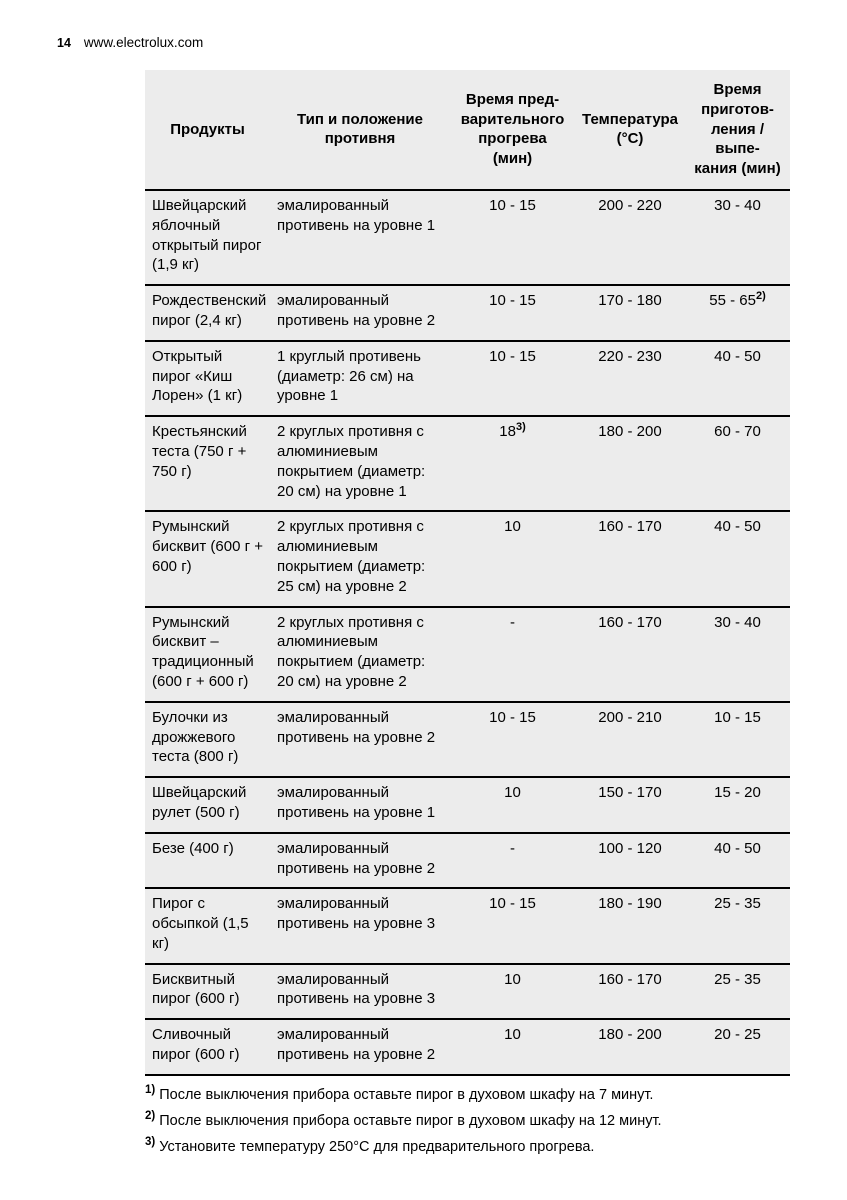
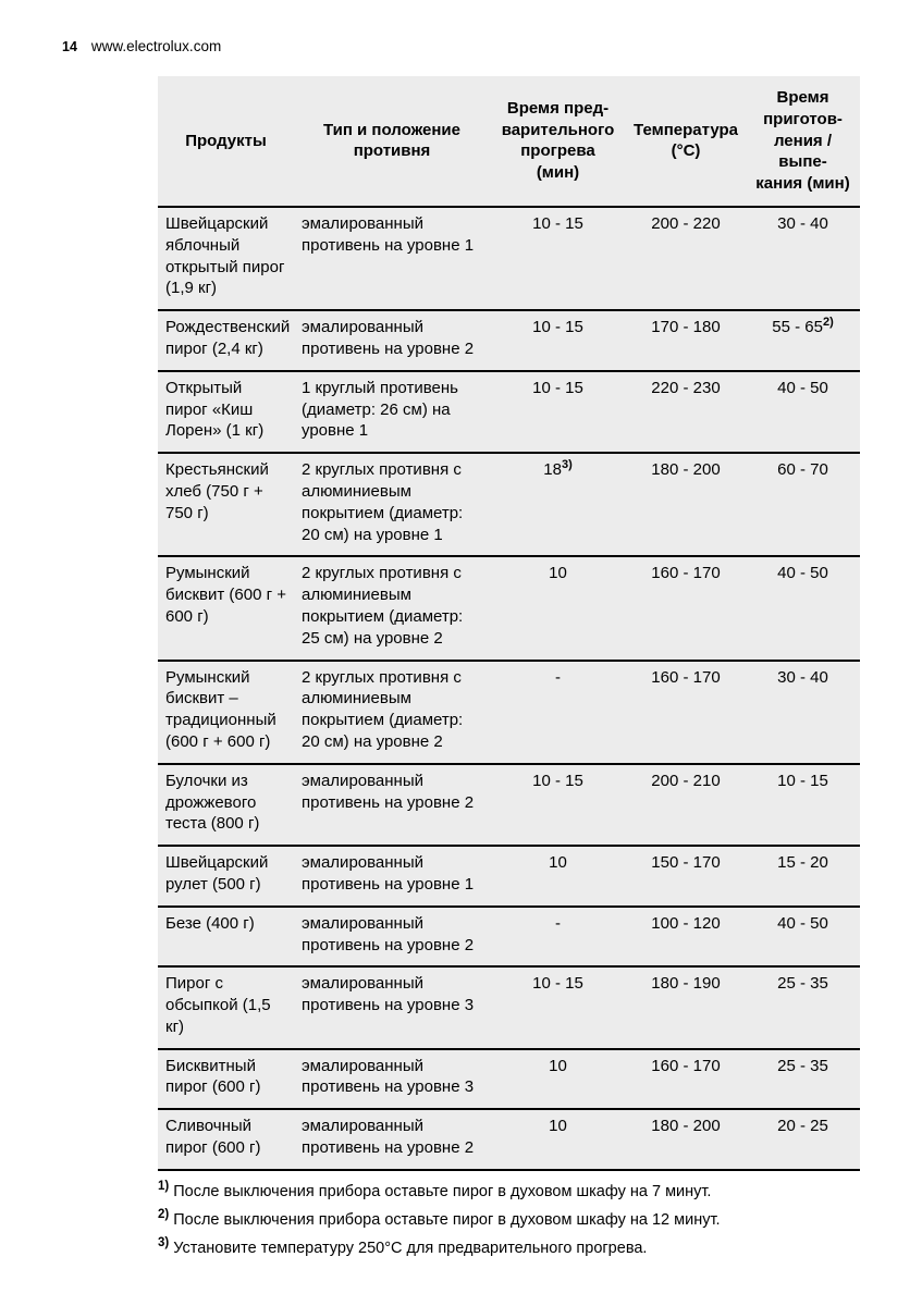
  14
  www.electrolux.com
  Продукты	Тип и положение противня	Время пред- варительного прогрева (мин)	Температура (°С)	Время приготов- ления / выпе- кания (мин)
  Швейцарский яблочный открытый пирог (1,9 кг)	эмалированный противень на уровне 1	10 - 15	200 - 220	30 - 40
  Рождественский пирог (2,4 кг)	эмалированный противень на уровне 2	10 - 15	170 - 180	55 - 652)
  Открытый пирог «Киш Лорен» (1 кг)	1 круглый противень (диаметр: 26 см) на уровне 1	10 - 15	220 - 230	40 - 50
- Крестьянский теста (750 г + 750 г)	2 круглых противня с алюминиевым покрытием (диаметр: 20 см) на уровне 1	183)	180 - 200	60 - 70
+ Крестьянский хлеб (750 г + 750 г)	2 круглых противня с алюминиевым покрытием (диаметр: 20 см) на уровне 1	183)	180 - 200	60 - 70
  Румынский бисквит (600 г + 600 г)	2 круглых противня с алюминиевым покрытием (диаметр: 25 см) на уровне 2	10	160 - 170	40 - 50
  Румынский бисквит – традиционный (600 г + 600 г)	2 круглых противня с алюминиевым покрытием (диаметр: 20 см) на уровне 2	-	160 - 170	30 - 40
  Булочки из дрожжевого теста (800 г)	эмалированный противень на уровне 2	10 - 15	200 - 210	10 - 15
  Швейцарский рулет (500 г)	эмалированный противень на уровне 1	10	150 - 170	15 - 20
  Безе (400 г)	эмалированный противень на уровне 2	-	100 - 120	40 - 50
  Пирог с обсыпкой (1,5 кг)	эмалированный противень на уровне 3	10 - 15	180 - 190	25 - 35
  Бисквитный пирог (600 г)	эмалированный противень на уровне 3	10	160 - 170	25 - 35
  Сливочный пирог (600 г)	эмалированный противень на уровне 2	10	180 - 200	20 - 25
  1) После выключения прибора оставьте пирог в духовом шкафу на 7 минут.
  2) После выключения прибора оставьте пирог в духовом шкафу на 12 минут.
  3) Установите температуру 250°С для предварительного прогрева.
